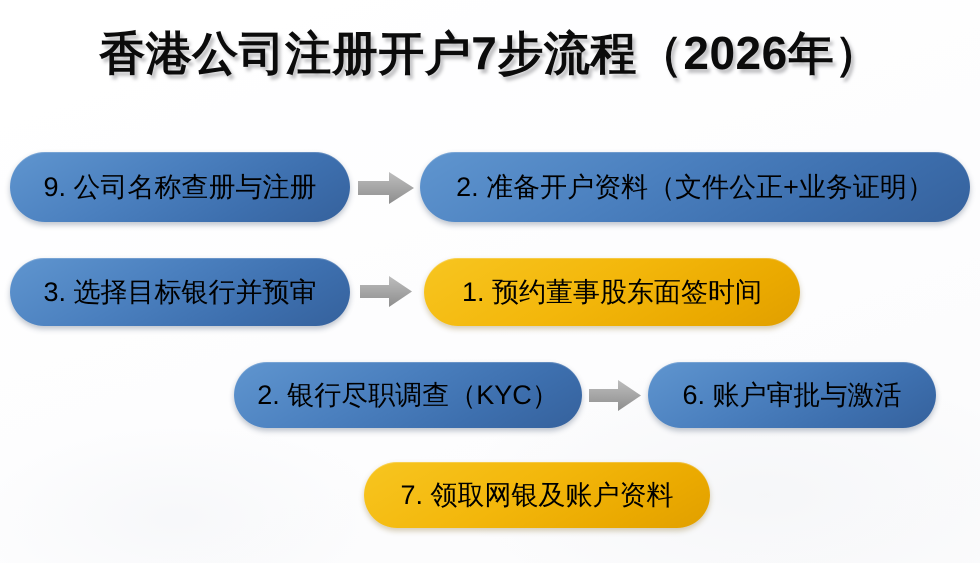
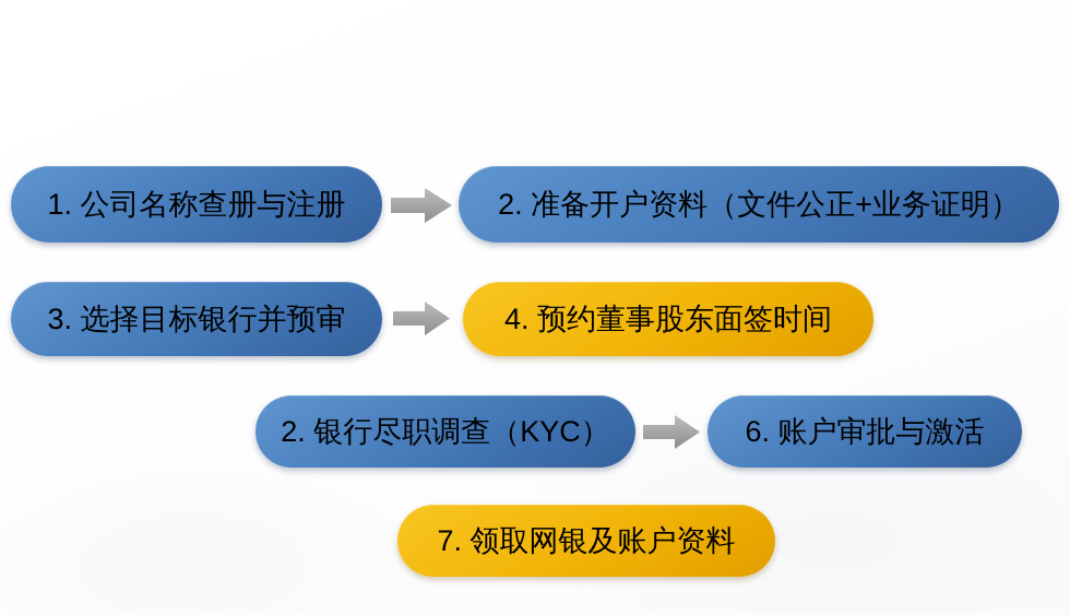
- 香港公司注册开户7步流程（2026年）
- 9. 公司名称查册与注册
+ 1. 公司名称查册与注册
  2. 准备开户资料（文件公正+业务证明）
  3. 选择目标银行并预审
- 1. 预约董事股东面签时间
+ 4. 预约董事股东面签时间
  2. 银行尽职调查（KYC）
  6. 账户审批与激活
  7. 领取网银及账户资料
